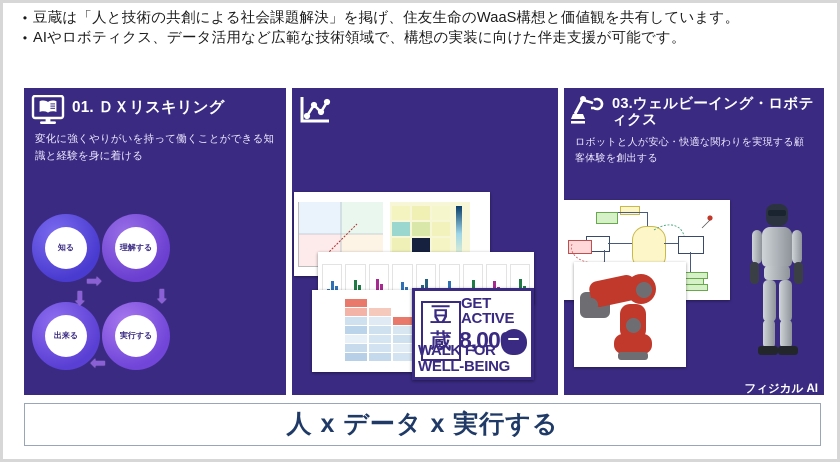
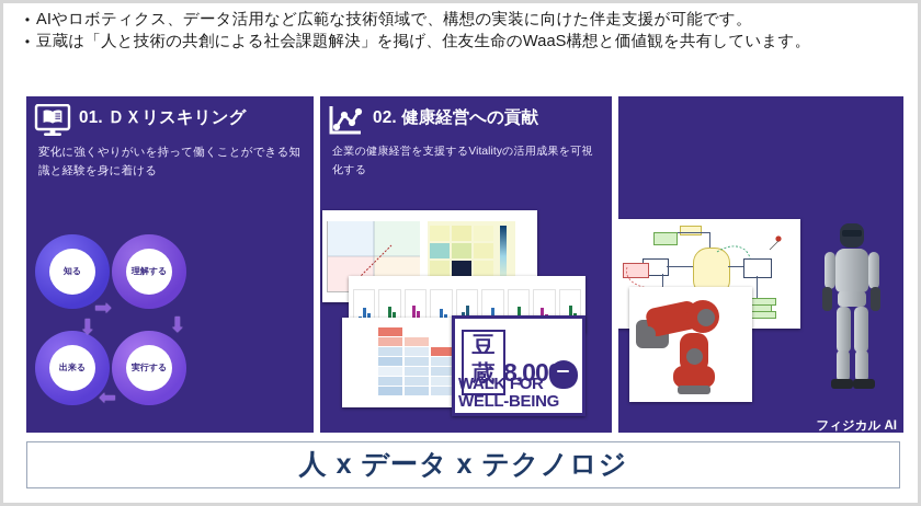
  •
- 豆蔵は「人と技術の共創による社会課題解決」を掲げ、住友生命のWaaS構想と価値観を共有しています。
+ AIやロボティクス、データ活用など広範な技術領域で、構想の実装に向けた伴走支援が可能です。
  •
- AIやロボティクス、データ活用など広範な技術領域で、構想の実装に向けた伴走支援が可能です。
+ 豆蔵は「人と技術の共創による社会課題解決」を掲げ、住友生命のWaaS構想と価値観を共有しています。
  01. ＤＸリスキリング
  変化に強くやりがいを持って働くことができる知識と経験を身に着ける
  知る
  理解する
  出来る
  実行する
  ➡
  ⬇
  ⬅
  ⬇
+ 02. 健康経営への貢献
+ 企業の健康経営を支援するVitalityの活用成果を可視化する
  豆蔵
- GET
- ACTIVE
  8,00
  WALK FOR
  WELL-BEING
- 03.ウェルビーイング・ロボティクス
- ロボットと人が安心・快適な関わりを実現する顧客体験を創出する
  フィジカル AI
- 人 x データ x 実行する
+ 人 x データ x テクノロジ
